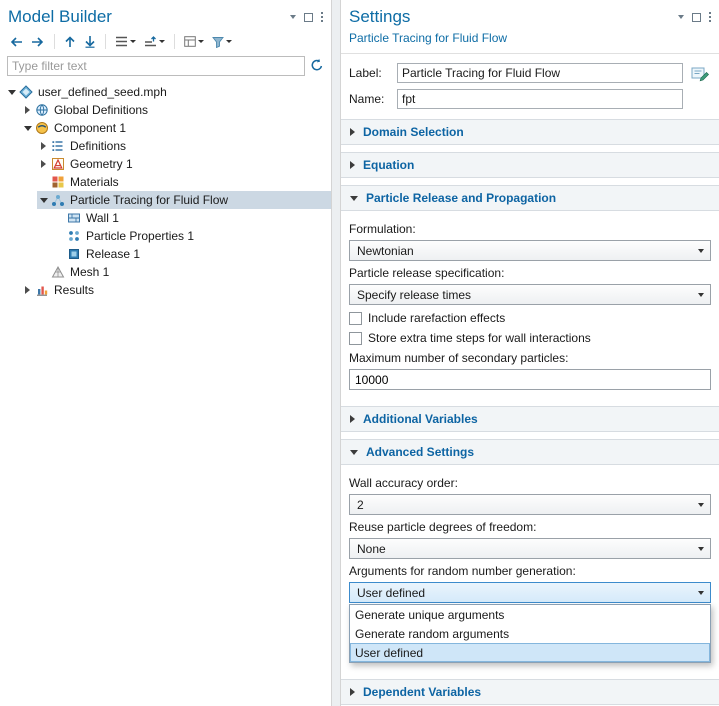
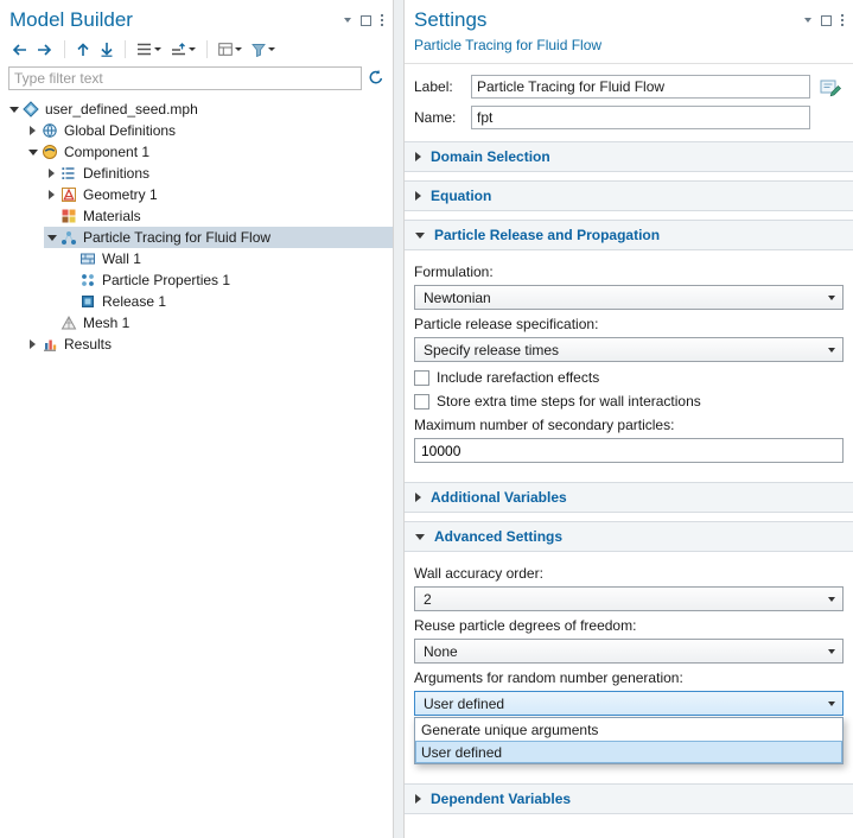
  Model Builder
  Type filter text
  user_defined_seed.mph
  Global Definitions
  Component 1
  Definitions
  Geometry 1
  Materials
  Particle Tracing for Fluid Flow
  Wall 1
  Particle Properties 1
  Release 1
  Mesh 1
  Results
  Settings
  Particle Tracing for Fluid Flow
  Label:
  Particle Tracing for Fluid Flow
  Name:
  fpt
  Domain Selection
  Equation
  Particle Release and Propagation
  Formulation:
  Newtonian
  Particle release specification:
  Specify release times
  Include rarefaction effects
  Store extra time steps for wall interactions
  Maximum number of secondary particles:
  10000
  Additional Variables
  Advanced Settings
  Wall accuracy order:
  2
  Reuse particle degrees of freedom:
  None
  Arguments for random number generation:
  User defined
  Generate unique arguments
- Generate random arguments
  User defined
  Dependent Variables
